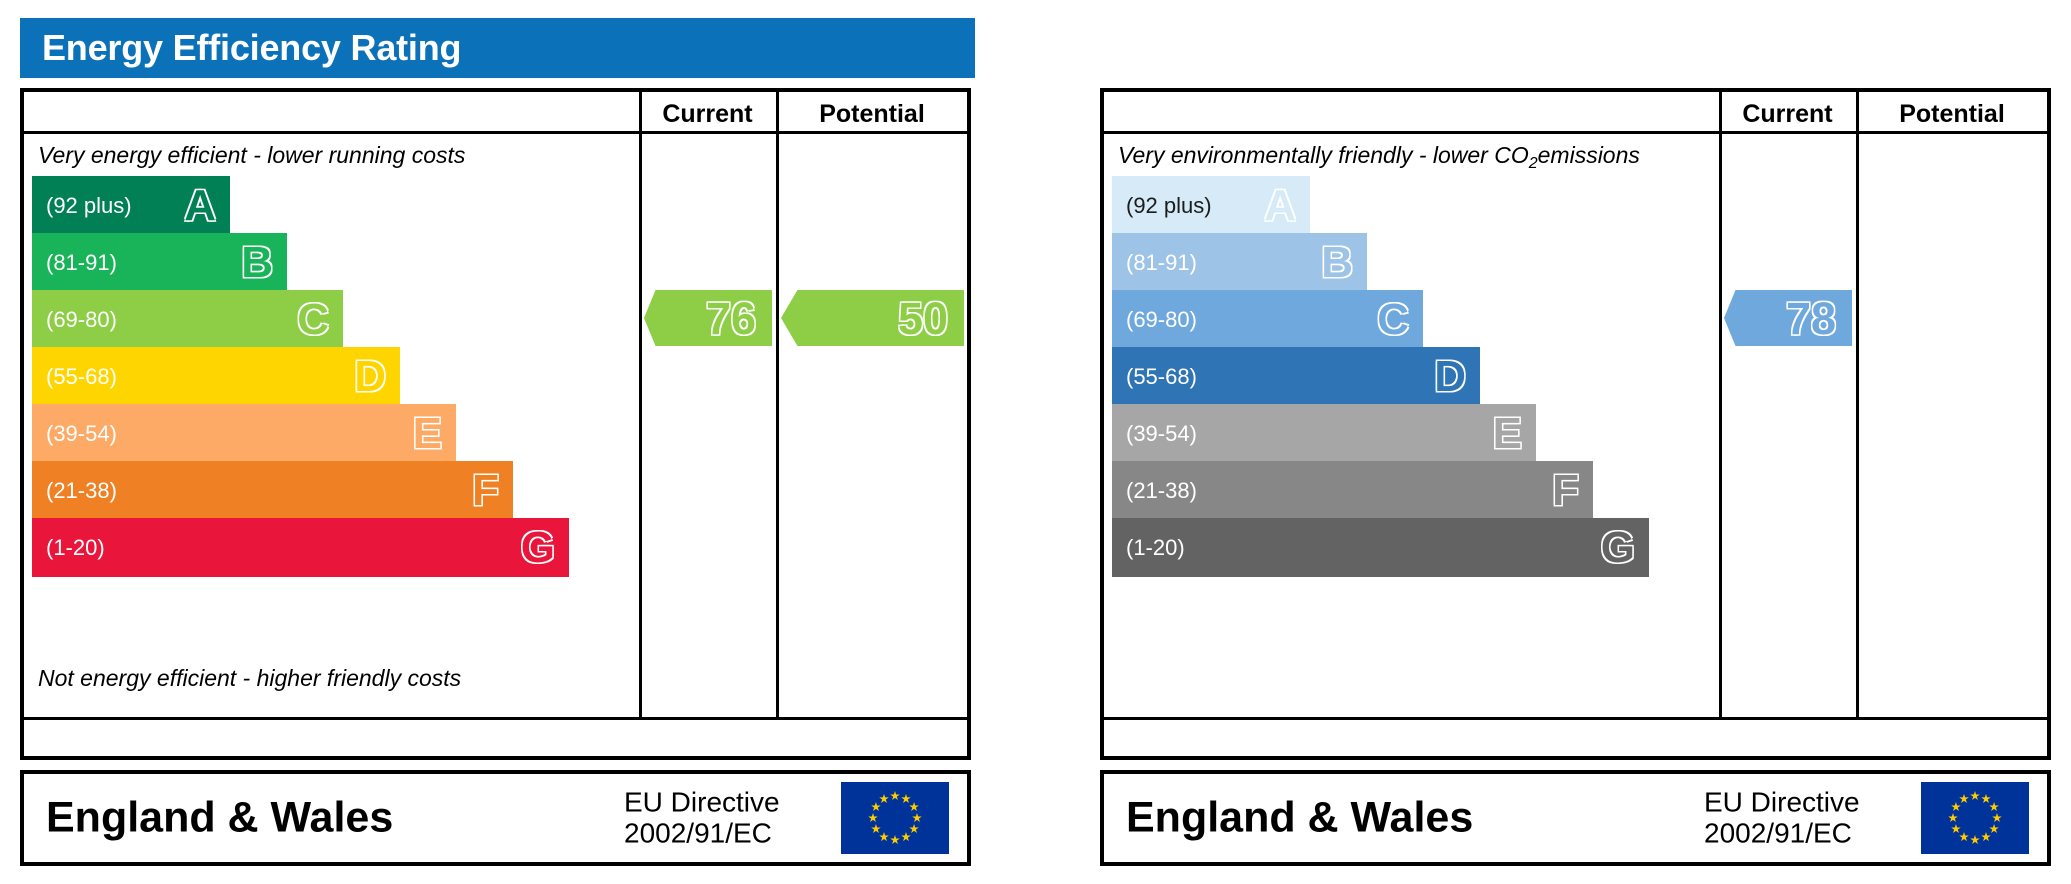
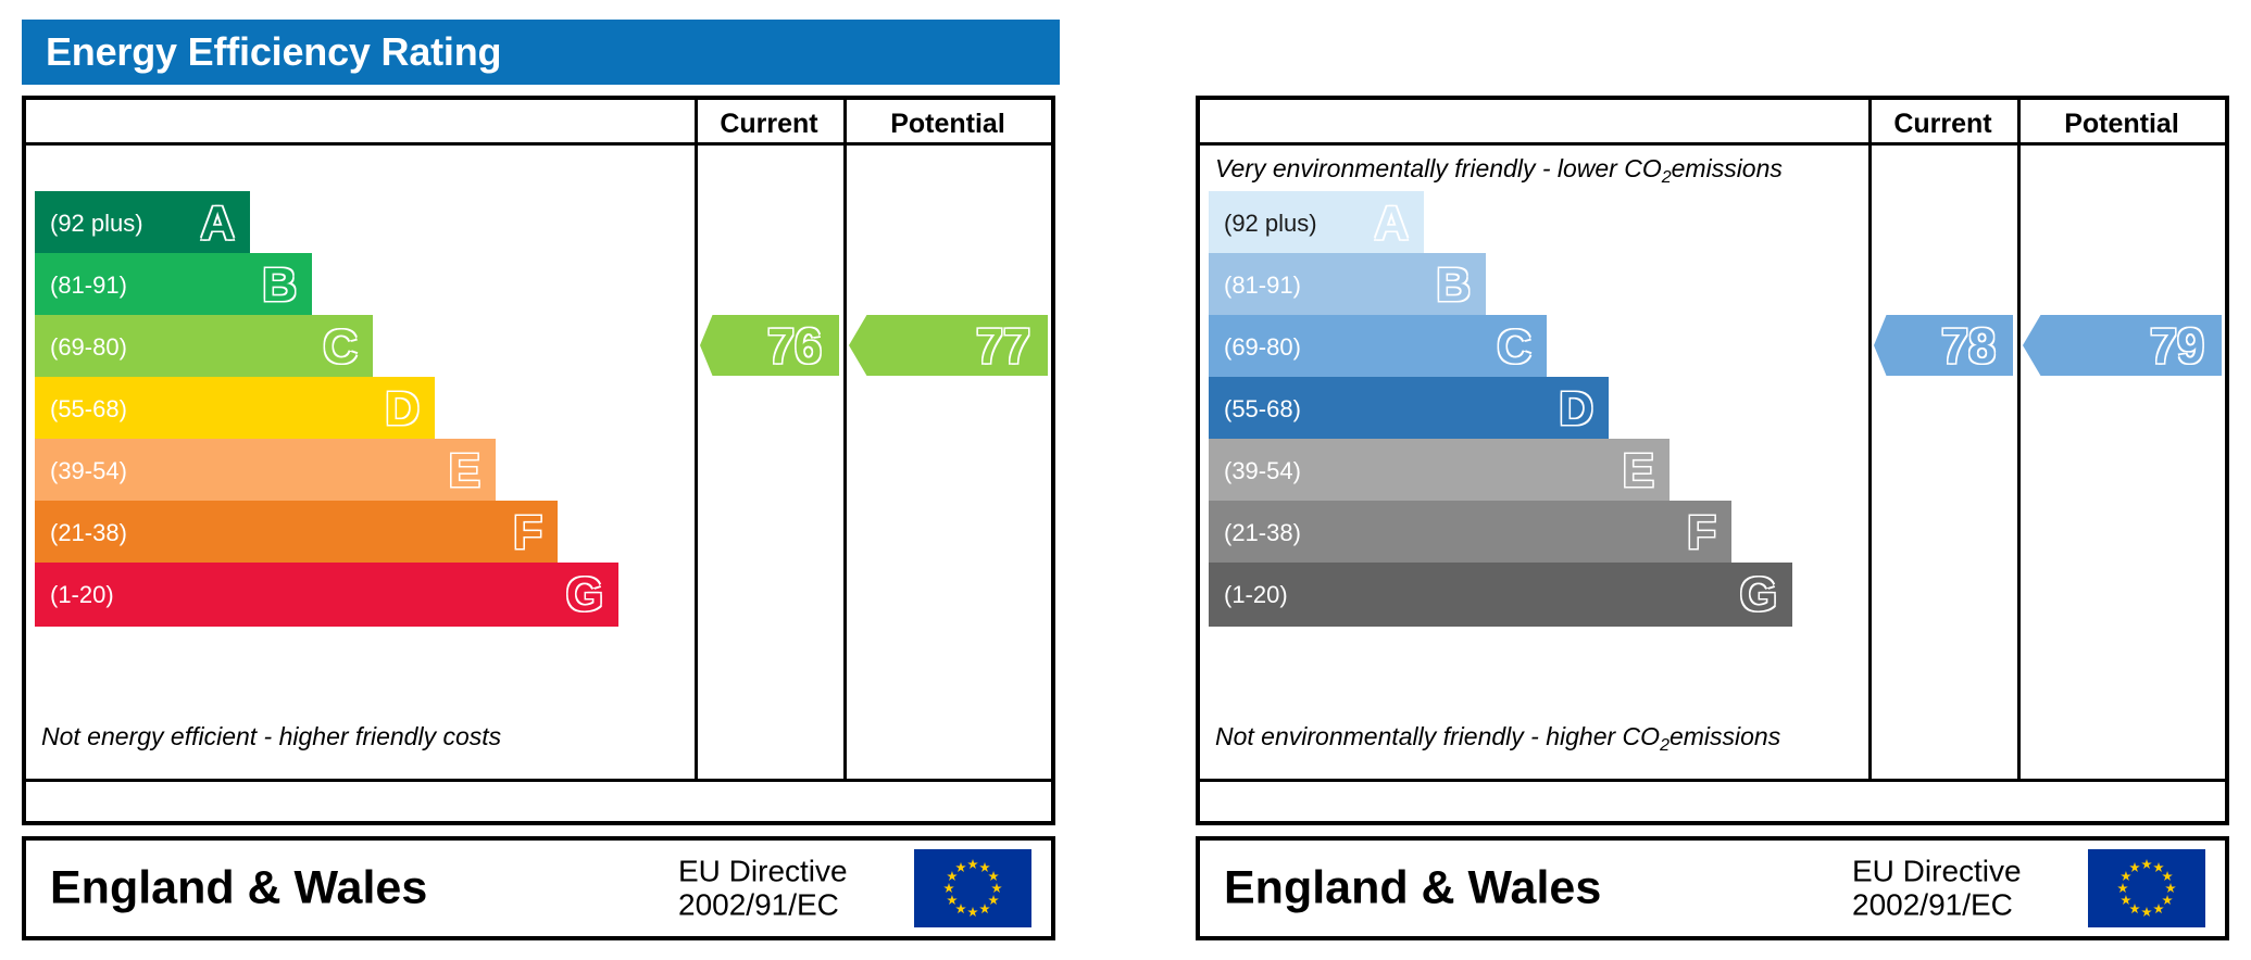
  Energy Efficiency Rating
  Current
  Potential
- Very energy efficient - lower running costs
  (92 plus)
  A
  (81-91)
  B
  (69-80)
  C
  (55-68)
  D
  (39-54)
  E
  (21-38)
  F
  (1-20)
  G
  76
- 50
+ 77
  Not energy efficient - higher friendly costs
  England & Wales
  EU Directive
  2002/91/EC
  Current
  Potential
  Very environmentally friendly - lower CO2emissions
  (92 plus)
  A
  (81-91)
  B
  (69-80)
  C
  (55-68)
  D
  (39-54)
  E
  (21-38)
  F
  (1-20)
  G
  78
+ 79
+ Not environmentally friendly - higher CO2emissions
  England & Wales
  EU Directive
  2002/91/EC
